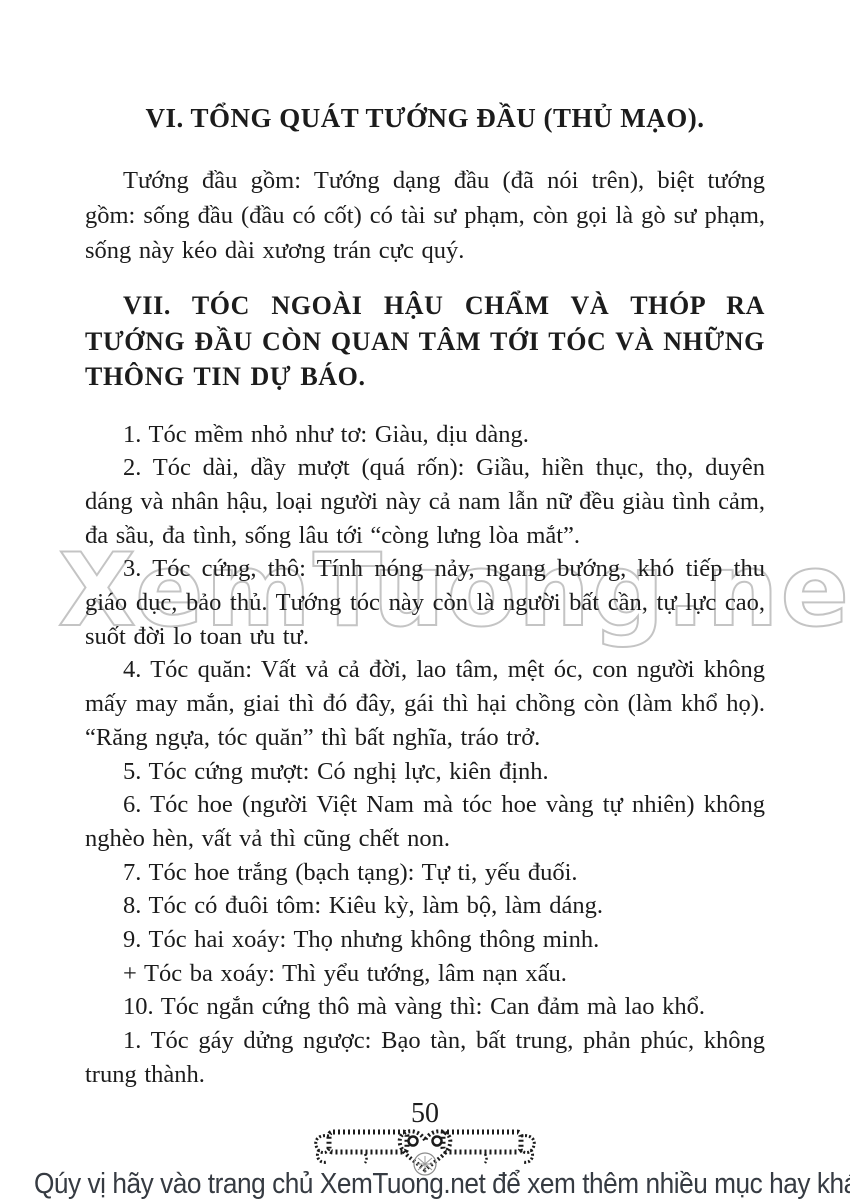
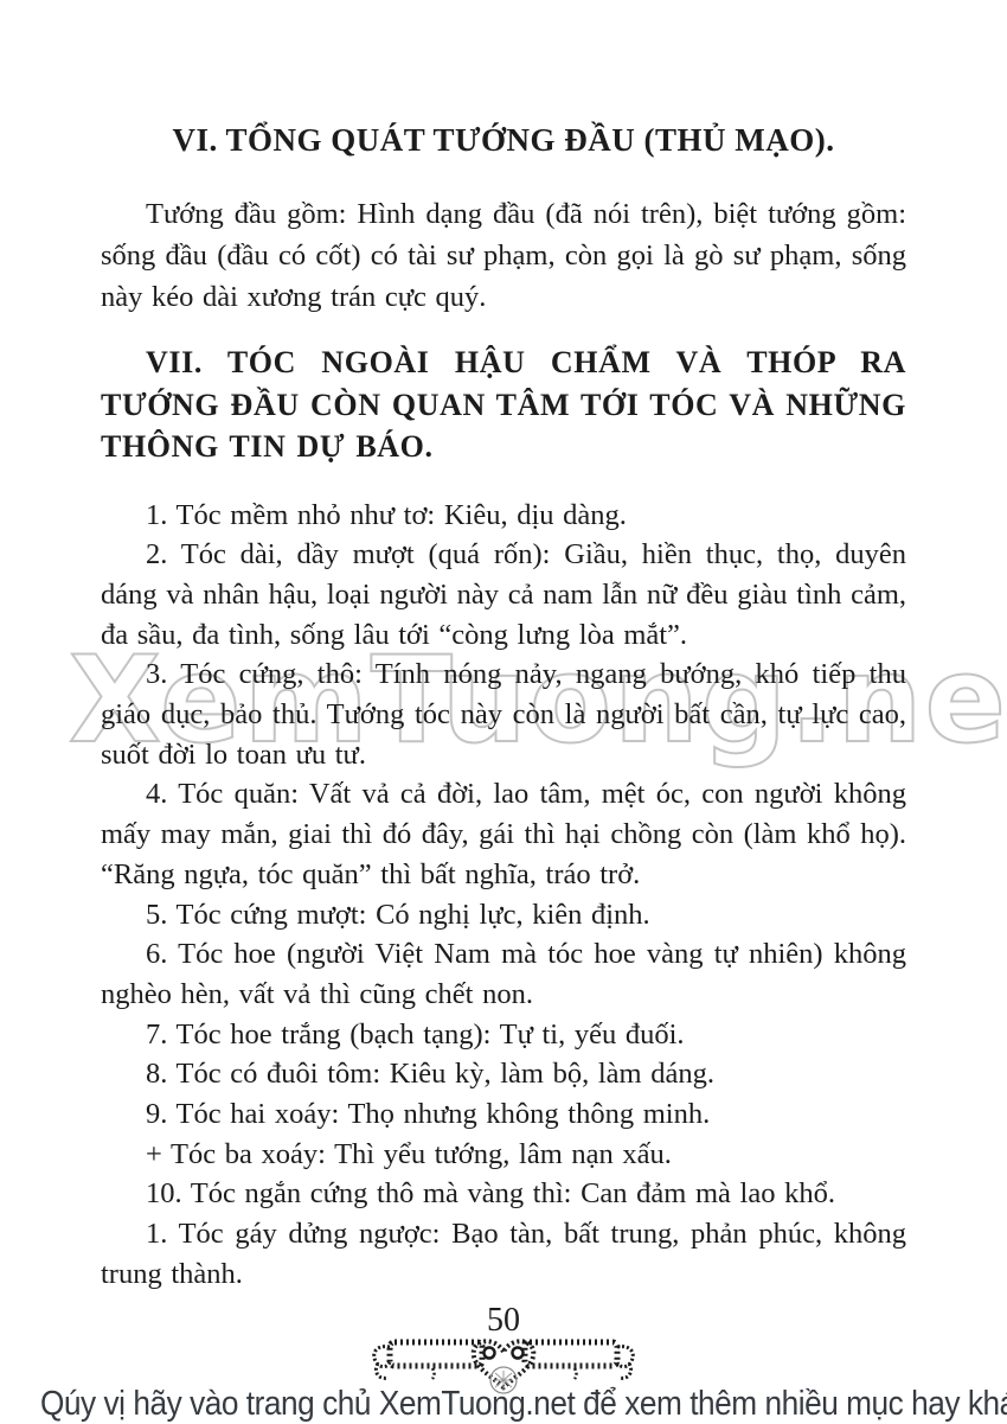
  XemTuong.ne
  VI. TỔNG QUÁT TƯỚNG ĐẦU (THỦ MẠO).
- Tướng đầu gồm: Tướng dạng đầu (đã nói trên), biệt tướng gồm: sống đầu (đầu có cốt) có tài sư phạm, còn gọi là gò sư phạm, sống này kéo dài xương trán cực quý.
+ Tướng đầu gồm: Hình dạng đầu (đã nói trên), biệt tướng gồm: sống đầu (đầu có cốt) có tài sư phạm, còn gọi là gò sư phạm, sống này kéo dài xương trán cực quý.
  VII. TÓC NGOÀI HẬU CHẨM VÀ THÓP RA TƯỚNG ĐẦU CÒN QUAN TÂM TỚI TÓC VÀ NHỮNG THÔNG TIN DỰ BÁO.
- 1. Tóc mềm nhỏ như tơ: Giàu, dịu dàng.
+ 1. Tóc mềm nhỏ như tơ: Kiêu, dịu dàng.
  2. Tóc dài, dầy mượt (quá rốn): Giầu, hiền thục, thọ, duyên dáng và nhân hậu, loại người này cả nam lẫn nữ đều giàu tình cảm, đa sầu, đa tình, sống lâu tới “còng lưng lòa mắt”.
  3. Tóc cứng, thô: Tính nóng nảy, ngang bướng, khó tiếp thu giáo dục, bảo thủ. Tướng tóc này còn là người bất cần, tự lực cao, suốt đời lo toan ưu tư.
  4. Tóc quăn: Vất vả cả đời, lao tâm, mệt óc, con người không mấy may mắn, giai thì đó đây, gái thì hại chồng còn (làm khổ họ). “Răng ngựa, tóc quăn” thì bất nghĩa, tráo trở.
  5. Tóc cứng mượt: Có nghị lực, kiên định.
  6. Tóc hoe (người Việt Nam mà tóc hoe vàng tự nhiên) không nghèo hèn, vất vả thì cũng chết non.
  7. Tóc hoe trắng (bạch tạng): Tự ti, yếu đuối.
  8. Tóc có đuôi tôm: Kiêu kỳ, làm bộ, làm dáng.
  9. Tóc hai xoáy: Thọ nhưng không thông minh.
  + Tóc ba xoáy: Thì yểu tướng, lâm nạn xấu.
  10. Tóc ngắn cứng thô mà vàng thì: Can đảm mà lao khổ.
  1. Tóc gáy dửng ngược: Bạo tàn, bất trung, phản phúc, không trung thành.
  50
  Qúy vị hãy vào trang chủ XemTuong.net để xem thêm nhiều mục hay kh
